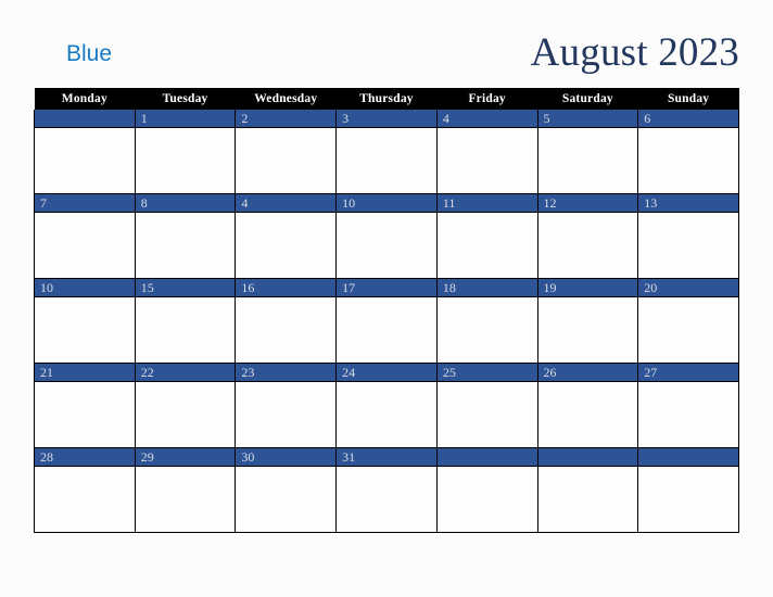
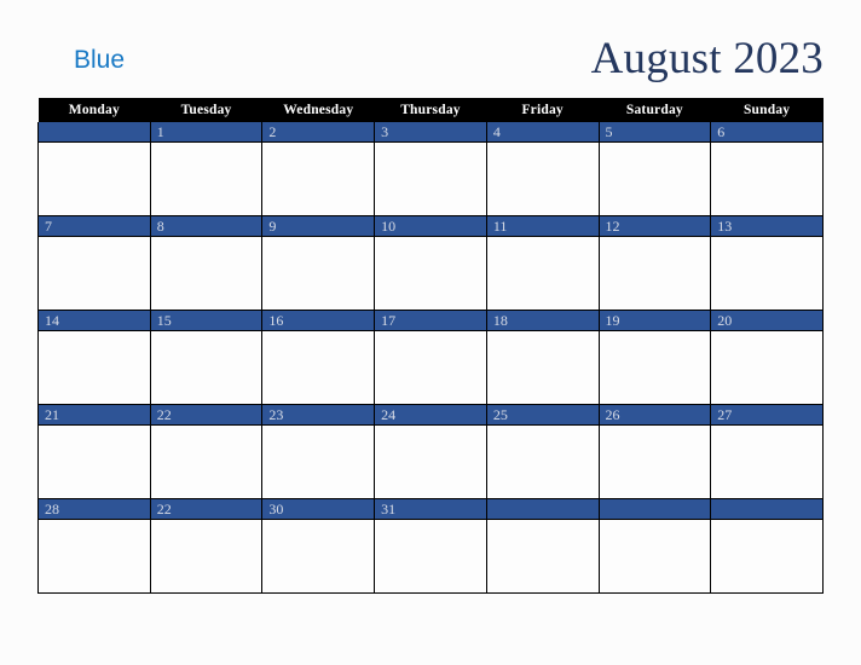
  Blue
  August 2023
  Monday	Tuesday	Wednesday	Thursday	Friday	Saturday	Sunday
  	1	2	3	4	5	6
- 7	8	4	10	11	12	13
+ 7	8	9	10	11	12	13
- 10	15	16	17	18	19	20
+ 14	15	16	17	18	19	20
  21	22	23	24	25	26	27
- 28	29	30	31
+ 28	22	30	31
